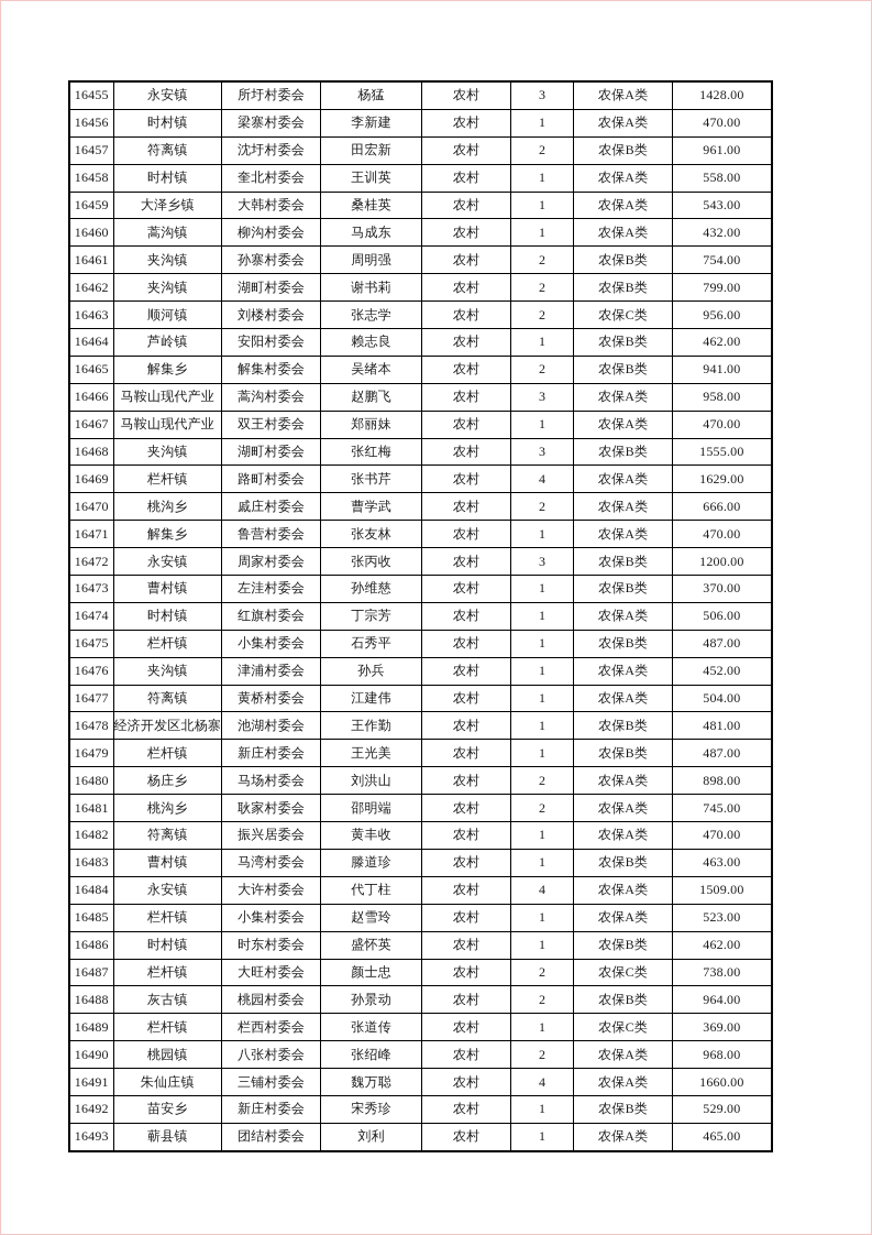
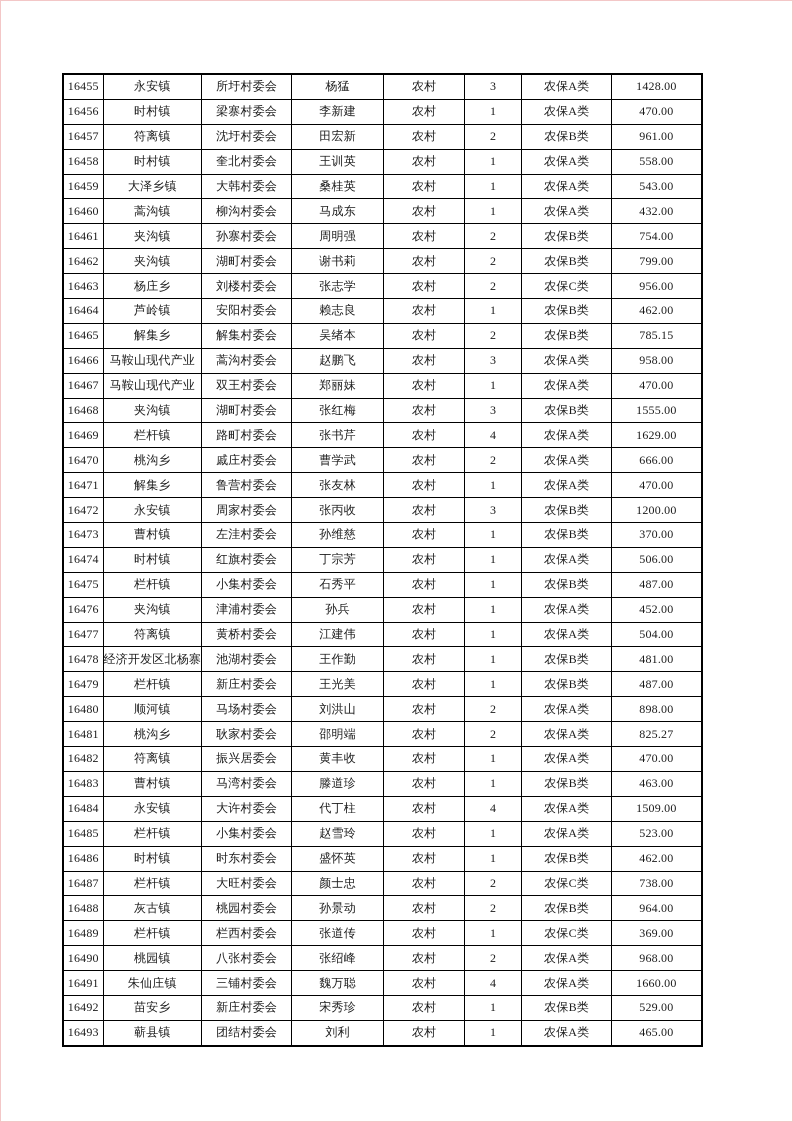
  16455	永安镇	所圩村委会	杨猛	农村	3	农保A类	1428.00
  16456	时村镇	梁寨村委会	李新建	农村	1	农保A类	470.00
  16457	符离镇	沈圩村委会	田宏新	农村	2	农保B类	961.00
  16458	时村镇	奎北村委会	王训英	农村	1	农保A类	558.00
  16459	大泽乡镇	大韩村委会	桑桂英	农村	1	农保A类	543.00
  16460	蒿沟镇	柳沟村委会	马成东	农村	1	农保A类	432.00
  16461	夹沟镇	孙寨村委会	周明强	农村	2	农保B类	754.00
  16462	夹沟镇	湖町村委会	谢书莉	农村	2	农保B类	799.00
- 16463	顺河镇	刘楼村委会	张志学	农村	2	农保C类	956.00
+ 16463	杨庄乡	刘楼村委会	张志学	农村	2	农保C类	956.00
  16464	芦岭镇	安阳村委会	赖志良	农村	1	农保B类	462.00
- 16465	解集乡	解集村委会	吴绪本	农村	2	农保B类	941.00
+ 16465	解集乡	解集村委会	吴绪本	农村	2	农保B类	785.15
  16466	马鞍山现代产业	蒿沟村委会	赵鹏飞	农村	3	农保A类	958.00
  16467	马鞍山现代产业	双王村委会	郑丽妹	农村	1	农保A类	470.00
  16468	夹沟镇	湖町村委会	张红梅	农村	3	农保B类	1555.00
  16469	栏杆镇	路町村委会	张书芹	农村	4	农保A类	1629.00
  16470	桃沟乡	戚庄村委会	曹学武	农村	2	农保A类	666.00
  16471	解集乡	鲁营村委会	张友林	农村	1	农保A类	470.00
  16472	永安镇	周家村委会	张丙收	农村	3	农保B类	1200.00
  16473	曹村镇	左洼村委会	孙维慈	农村	1	农保B类	370.00
  16474	时村镇	红旗村委会	丁宗芳	农村	1	农保A类	506.00
  16475	栏杆镇	小集村委会	石秀平	农村	1	农保B类	487.00
  16476	夹沟镇	津浦村委会	孙兵	农村	1	农保A类	452.00
  16477	符离镇	黄桥村委会	江建伟	农村	1	农保A类	504.00
  16478	经济开发区北杨寨	池湖村委会	王作勤	农村	1	农保B类	481.00
  16479	栏杆镇	新庄村委会	王光美	农村	1	农保B类	487.00
- 16480	杨庄乡	马场村委会	刘洪山	农村	2	农保A类	898.00
+ 16480	顺河镇	马场村委会	刘洪山	农村	2	农保A类	898.00
- 16481	桃沟乡	耿家村委会	邵明端	农村	2	农保A类	745.00
+ 16481	桃沟乡	耿家村委会	邵明端	农村	2	农保A类	825.27
  16482	符离镇	振兴居委会	黄丰收	农村	1	农保A类	470.00
  16483	曹村镇	马湾村委会	滕道珍	农村	1	农保B类	463.00
  16484	永安镇	大许村委会	代丁柱	农村	4	农保A类	1509.00
  16485	栏杆镇	小集村委会	赵雪玲	农村	1	农保A类	523.00
  16486	时村镇	时东村委会	盛怀英	农村	1	农保B类	462.00
  16487	栏杆镇	大旺村委会	颜士忠	农村	2	农保C类	738.00
  16488	灰古镇	桃园村委会	孙景动	农村	2	农保B类	964.00
  16489	栏杆镇	栏西村委会	张道传	农村	1	农保C类	369.00
  16490	桃园镇	八张村委会	张绍峰	农村	2	农保A类	968.00
  16491	朱仙庄镇	三铺村委会	魏万聪	农村	4	农保A类	1660.00
  16492	苗安乡	新庄村委会	宋秀珍	农村	1	农保B类	529.00
  16493	蕲县镇	团结村委会	刘利	农村	1	农保A类	465.00
